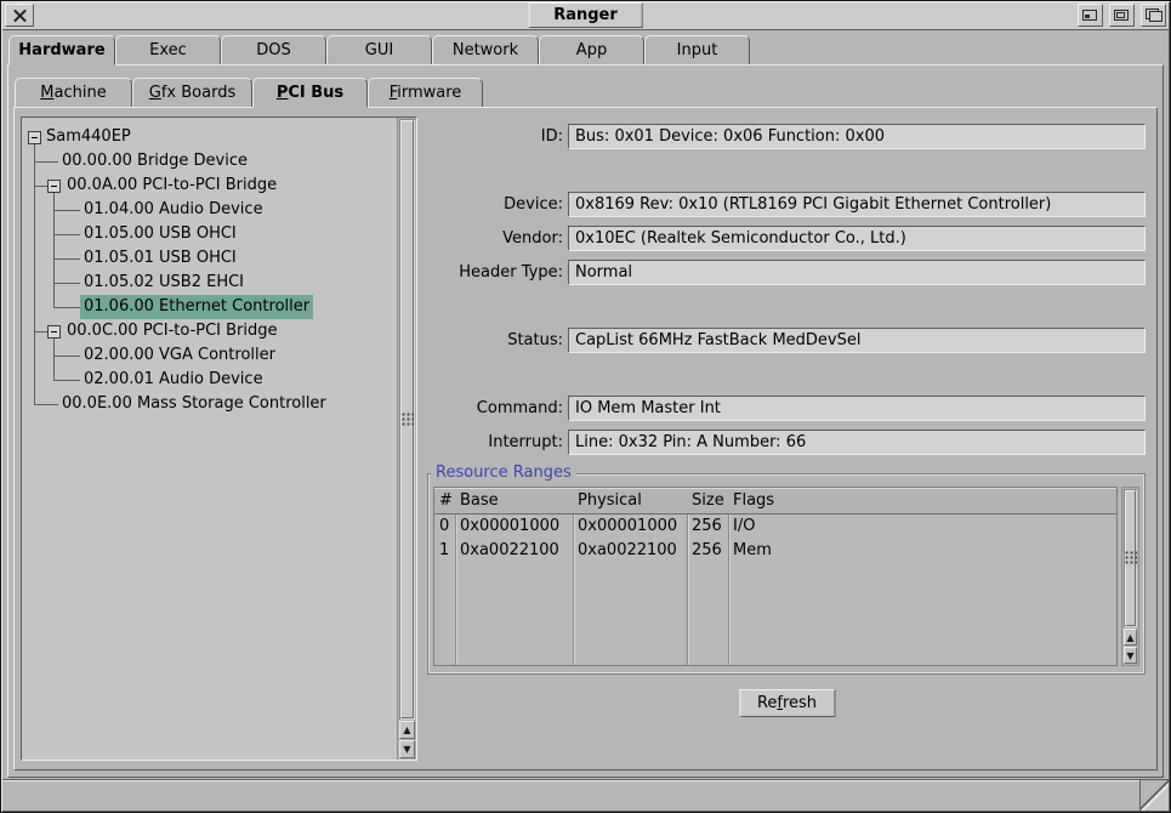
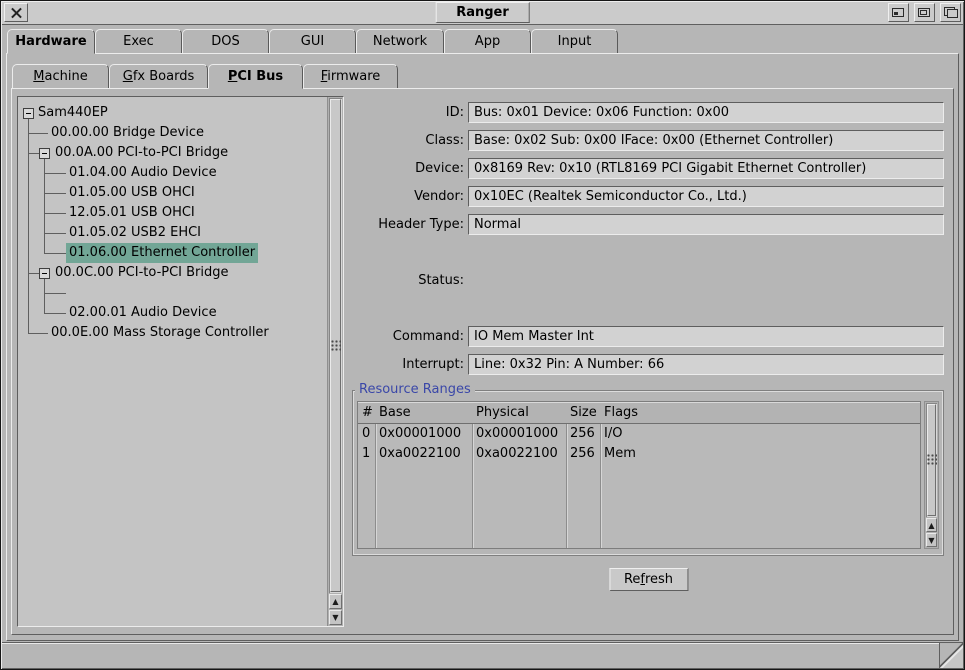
  Ranger
  Hardware
  Exec
  DOS
  GUI
  Network
  App
  Input
  Machine
  Gfx Boards
  PCI Bus
  Firmware
  Sam440EP
  00.00.00 Bridge Device
  00.0A.00 PCI-to-PCI Bridge
  01.04.00 Audio Device
  01.05.00 USB OHCI
- 01.05.01 USB OHCI
+ 12.05.01 USB OHCI
  01.05.02 USB2 EHCI
  01.06.00 Ethernet Controller
  00.0C.00 PCI-to-PCI Bridge
- 02.00.00 VGA Controller
  02.00.01 Audio Device
  00.0E.00 Mass Storage Controller
  ID:
  Bus: 0x01 Device: 0x06 Function: 0x00
+ Class:
+ Base: 0x02 Sub: 0x00 IFace: 0x00 (Ethernet Controller)
  Device:
  0x8169 Rev: 0x10 (RTL8169 PCI Gigabit Ethernet Controller)
  Vendor:
  0x10EC (Realtek Semiconductor Co., Ltd.)
  Header Type:
  Normal
  Status:
- CapList 66MHz FastBack MedDevSel
  Command:
  IO Mem Master Int
  Interrupt:
  Line: 0x32 Pin: A Number: 66
  Resource Ranges
  #
  Base
  Physical
  Size
  Flags
  0
  0x00001000
  0x00001000
  256
  I/O
  1
  0xa0022100
  0xa0022100
  256
  Mem
  Refresh
